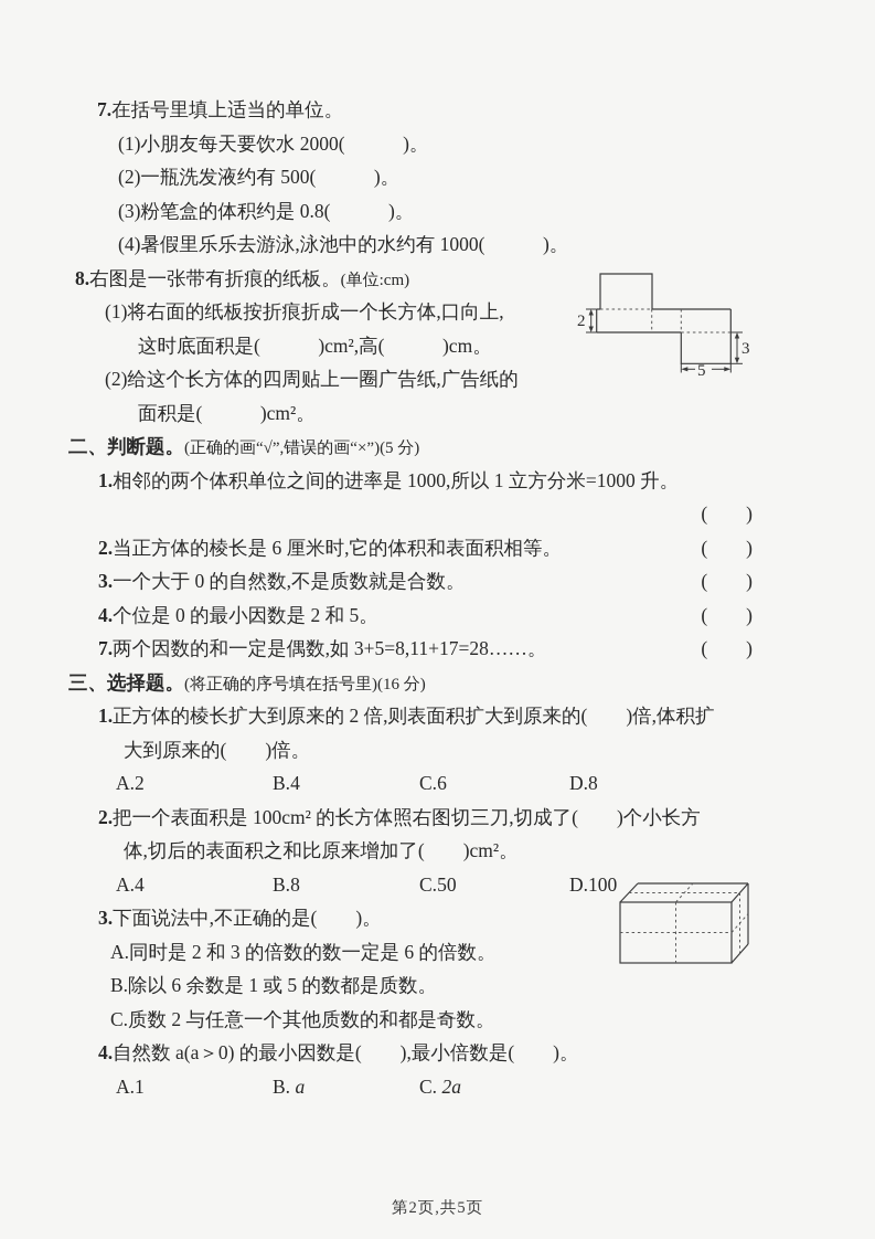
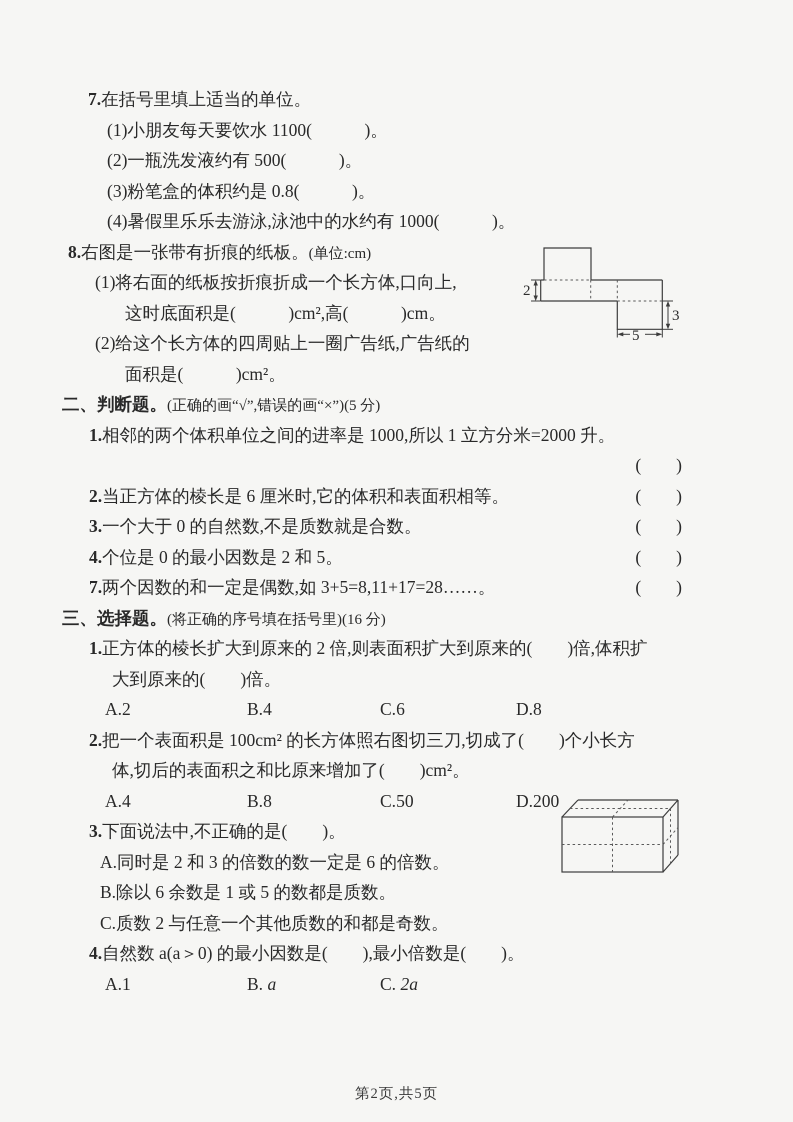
  7.在括号里填上适当的单位。
- (1)小朋友每天要饮水 2000( )。
+ (1)小朋友每天要饮水 1100( )。
  (2)一瓶洗发液约有 500( )。
  (3)粉笔盒的体积约是 0.8( )。
  (4)暑假里乐乐去游泳,泳池中的水约有 1000( )。
  8.右图是一张带有折痕的纸板。(单位:cm)
  (1)将右面的纸板按折痕折成一个长方体,口向上,
  这时底面积是( )cm²,高( )cm。
  (2)给这个长方体的四周贴上一圈广告纸,广告纸的
  面积是( )cm²。
  二、判断题。(正确的画“√”,错误的画“×”)(5 分)
- 1.相邻的两个体积单位之间的进率是 1000,所以 1 立方分米=1000 升。
+ 1.相邻的两个体积单位之间的进率是 1000,所以 1 立方分米=2000 升。
  ( )
  2.
  当正方体的棱长是 6 厘米时,它的体积和表面积相等。
  ( )
  3.
  一个大于 0 的自然数,不是质数就是合数。
  ( )
  4.
  个位是 0 的最小因数是 2 和 5。
  ( )
  7.
  两个因数的和一定是偶数,如 3+5=8,11+17=28……。
  ( )
  三、选择题。(将正确的序号填在括号里)(16 分)
  1.正方体的棱长扩大到原来的 2 倍,则表面积扩大到原来的( )倍,体积扩
  大到原来的( )倍。
  A.2 B.4 C.6 D.8
  2.把一个表面积是 100cm² 的长方体照右图切三刀,切成了( )个小长方
  体,切后的表面积之和比原来增加了( )cm²。
- A.4 B.8 C.50 D.100
+ A.4 B.8 C.50 D.200
  3.下面说法中,不正确的是( )。
  A.同时是 2 和 3 的倍数的数一定是 6 的倍数。
  B.除以 6 余数是 1 或 5 的数都是质数。
  C.质数 2 与任意一个其他质数的和都是奇数。
  4.自然数 a(a＞0) 的最小因数是( ),最小倍数是( )。
  A.1 B. a C. 2a
  2
  3
  5
  第2页,共5页
